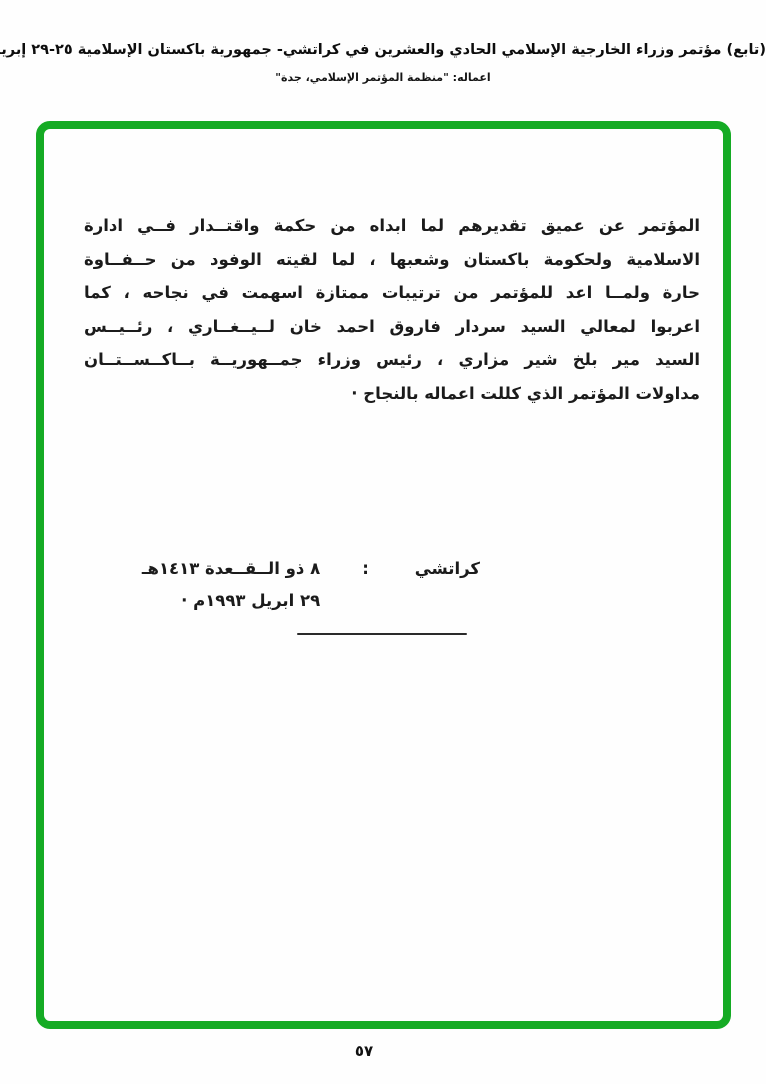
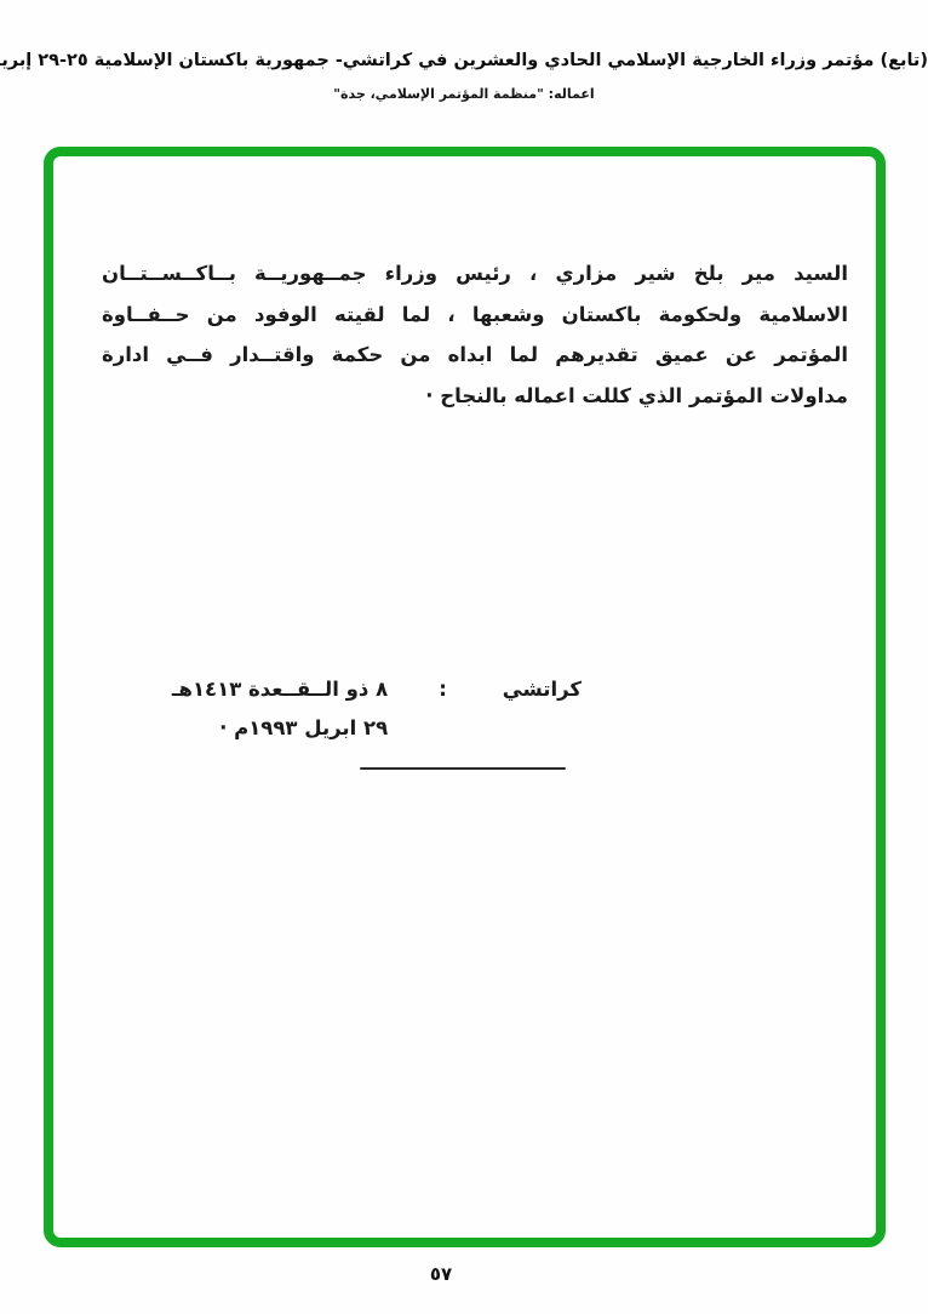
  (تابع) مؤتمر وزراء الخارجية الإسلامي الحادي والعشرين في كراتشي- جمهورية باكستان الإسلامية ٢٥-٢٩ إبري
  اعماله: "منظمة المؤتمر الإسلامي، جدة"
- المؤتمر عن عميق تقديرهم لما ابداه من حكمة واقتــدار فــي ادارة
+ السيد مير بلخ شير مزاري ، رئيس وزراء جمــهوريــة بــاكــســتــان
  الاسلامية ولحكومة باكستان وشعبها ، لما لقيته الوفود من حــفــاوة
- حارة ولمــا اعد للمؤتمر من ترتيبات ممتازة اسهمت في نجاحه ، كما
- اعربوا لمعالي السيد سردار فاروق احمد خان لــيــغــاري ، رئــيــس
- السيد مير بلخ شير مزاري ، رئيس وزراء جمــهوريــة بــاكــســتــان
+ المؤتمر عن عميق تقديرهم لما ابداه من حكمة واقتــدار فــي ادارة
  مداولات المؤتمر الذي كللت اعماله بالنجاح ·
  كراتشي
  :
  ٨ ذو الــقــعدة ١٤١٣هـ
  ٢٩ ابريل ١٩٩٣م ·
  ٥٧
